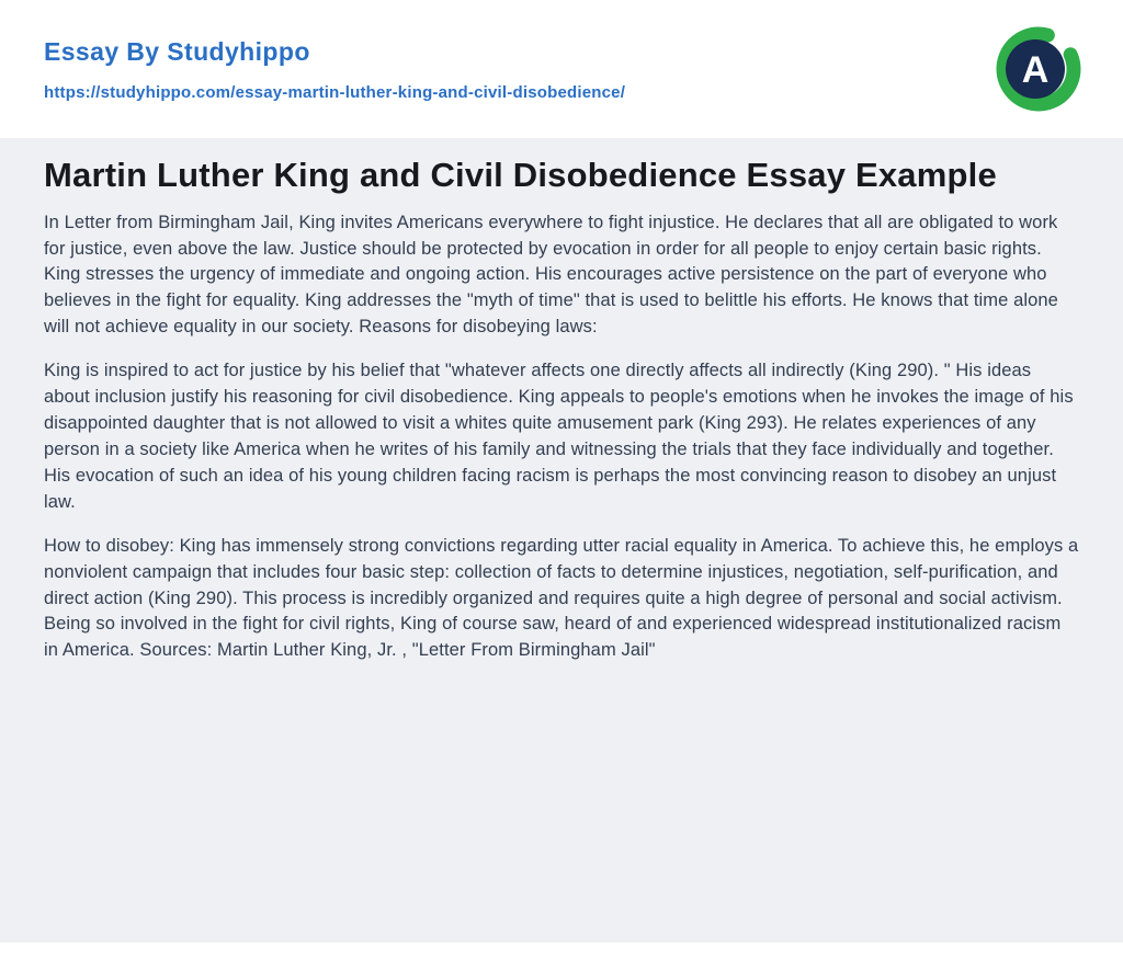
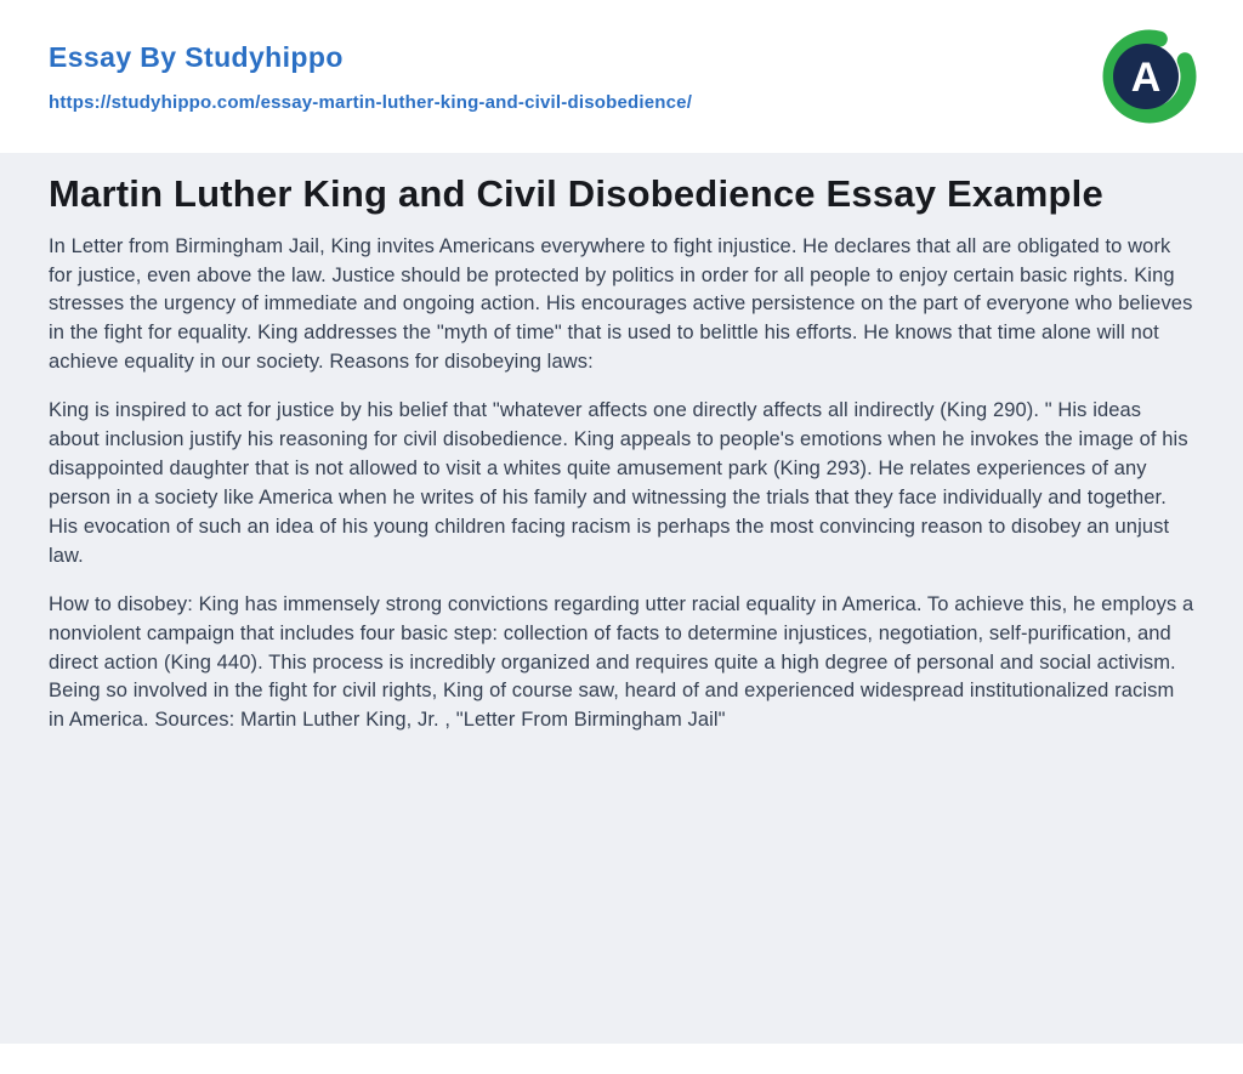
  Essay By Studyhippo
  https://studyhippo.com/essay-martin-luther-king-and-civil-disobedience/
  A
  Martin Luther King and Civil Disobedience Essay Example
- In Letter from Birmingham Jail, King invites Americans everywhere to fight injustice. He declares that all are obligated to work for justice, even above the law. Justice should be protected by evocation in order for all people to enjoy certain basic rights. King stresses the urgency of immediate and ongoing action. His encourages active persistence on the part of everyone who believes in the fight for equality. King addresses the "myth of time" that is used to belittle his efforts. He knows that time alone will not achieve equality in our society. Reasons for disobeying laws:
+ In Letter from Birmingham Jail, King invites Americans everywhere to fight injustice. He declares that all are obligated to work for justice, even above the law. Justice should be protected by politics in order for all people to enjoy certain basic rights. King stresses the urgency of immediate and ongoing action. His encourages active persistence on the part of everyone who believes in the fight for equality. King addresses the "myth of time" that is used to belittle his efforts. He knows that time alone will not achieve equality in our society. Reasons for disobeying laws:
  King is inspired to act for justice by his belief that "whatever affects one directly affects all indirectly (King 290). " His ideas about inclusion justify his reasoning for civil disobedience. King appeals to people's emotions when he invokes the image of his disappointed daughter that is not allowed to visit a whites quite amusement park (King 293). He relates experiences of any person in a society like America when he writes of his family and witnessing the trials that they face individually and together. His evocation of such an idea of his young children facing racism is perhaps the most convincing reason to disobey an unjust law.
- How to disobey: King has immensely strong convictions regarding utter racial equality in America. To achieve this, he employs a nonviolent campaign that includes four basic step: collection of facts to determine injustices, negotiation, self-purification, and direct action (King 290). This process is incredibly organized and requires quite a high degree of personal and social activism. Being so involved in the fight for civil rights, King of course saw, heard of and experienced widespread institutionalized racism in America. Sources: Martin Luther King, Jr. , "Letter From Birmingham Jail"
+ How to disobey: King has immensely strong convictions regarding utter racial equality in America. To achieve this, he employs a nonviolent campaign that includes four basic step: collection of facts to determine injustices, negotiation, self-purification, and direct action (King 440). This process is incredibly organized and requires quite a high degree of personal and social activism. Being so involved in the fight for civil rights, King of course saw, heard of and experienced widespread institutionalized racism in America. Sources: Martin Luther King, Jr. , "Letter From Birmingham Jail"
